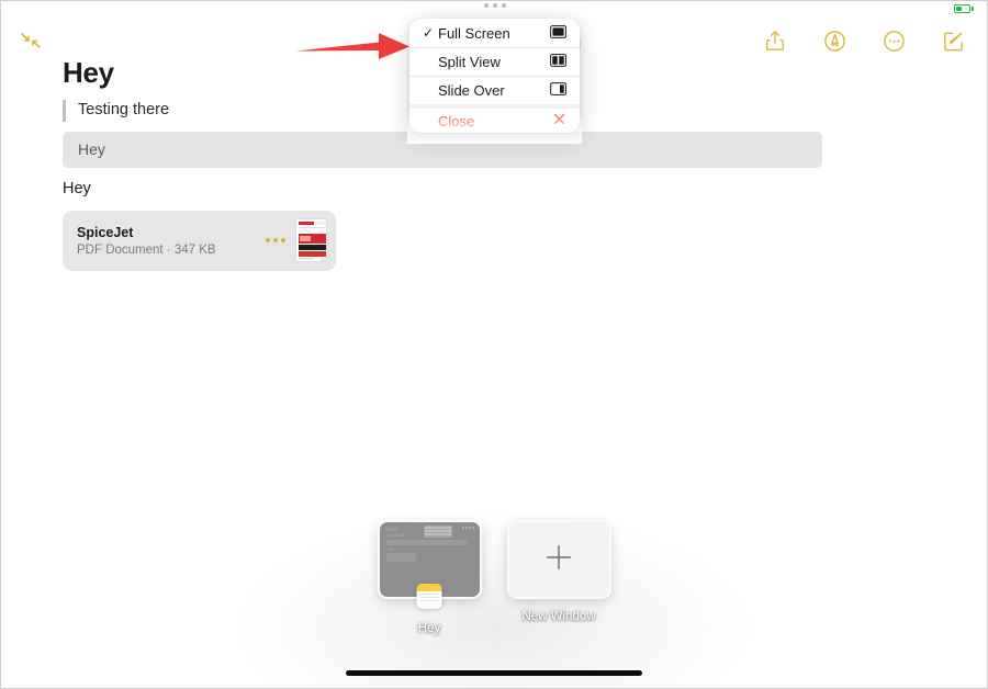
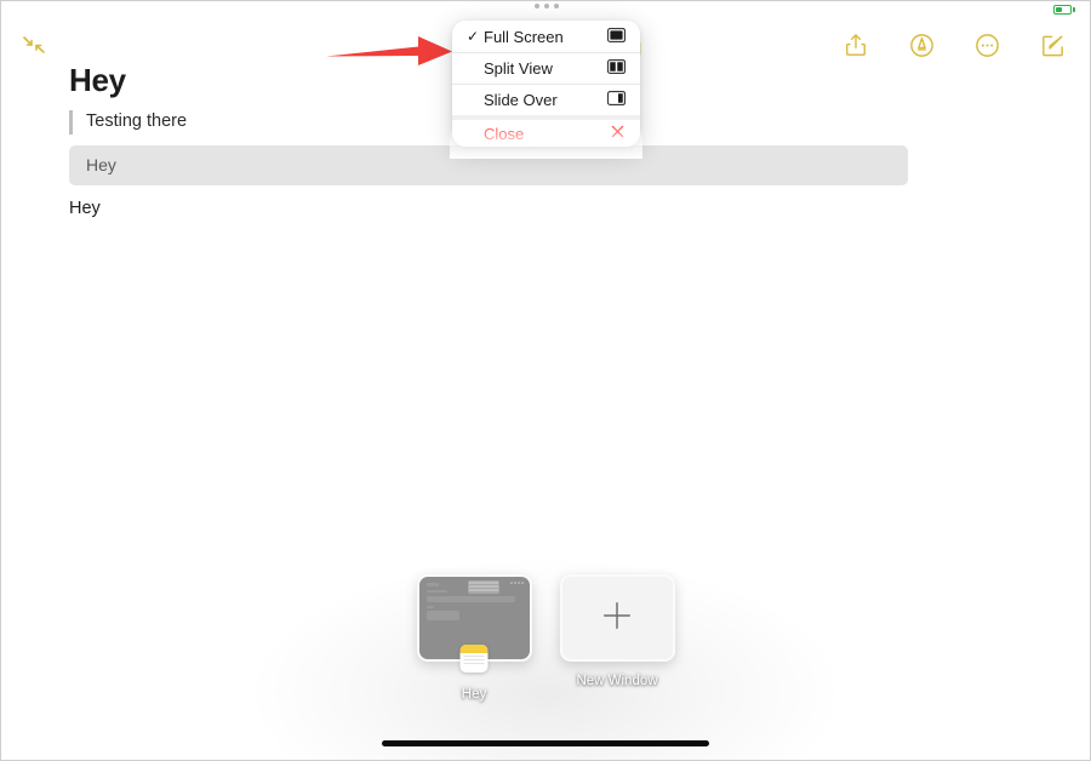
  Hey
  Testing there
  Hey
  Hey
- SpiceJet
- PDF Document · 347 KB
  ✓
  Full Screen
  Split View
  Slide Over
  Hey
  New Window
